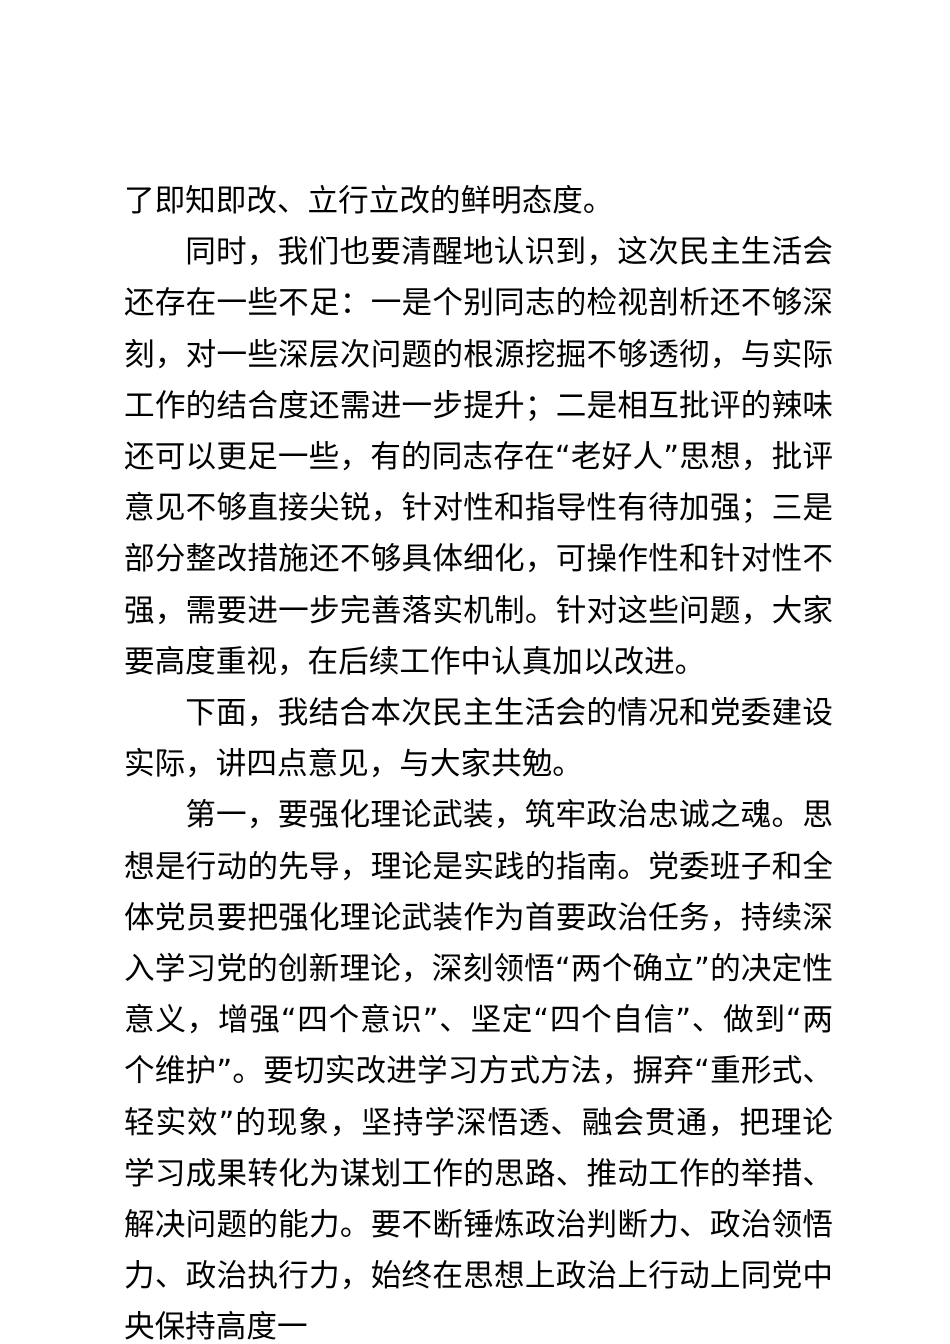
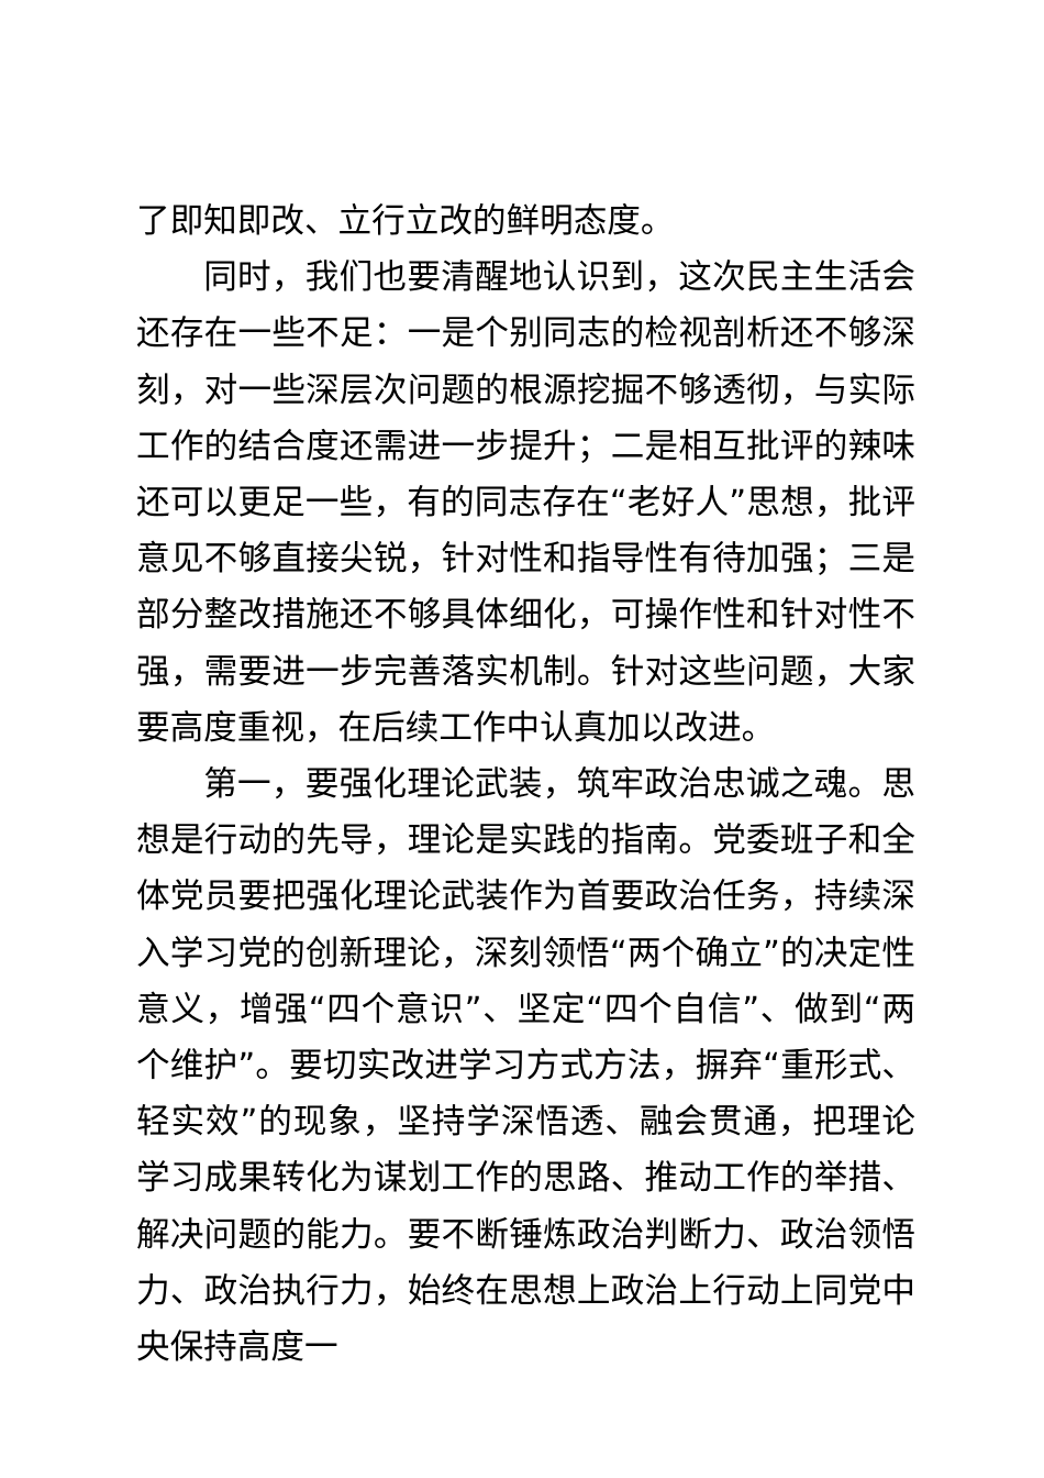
  了即知即改、立行立改的鲜明态度。
  同时，我们也要清醒地认识到，这次民主生活会还存在一些不足：一是个别同志的检视剖析还不够深刻，对一些深层次问题的根源挖掘不够透彻，与实际工作的结合度还需进一步提升；二是相互批评的辣味还可以更足一些，有的同志存在“老好人”思想，批评意见不够直接尖锐，针对性和指导性有待加强；三是部分整改措施还不够具体细化，可操作性和针对性不强，需要进一步完善落实机制。针对这些问题，大家要高度重视，在后续工作中认真加以改进。
- 下面，我结合本次民主生活会的情况和党委建设实际，讲四点意见，与大家共勉。
  第一，要强化理论武装，筑牢政治忠诚之魂。思想是行动的先导，理论是实践的指南。党委班子和全体党员要把强化理论武装作为首要政治任务，持续深入学习党的创新理论，深刻领悟“两个确立”的决定性意义，增强“四个意识”、坚定“四个自信”、做到“两个维护”。要切实改进学习方式方法，摒弃“重形式、轻实效”的现象，坚持学深悟透、融会贯通，把理论学习成果转化为谋划工作的思路、推动工作的举措、解决问题的能力。要不断锤炼政治判断力、政治领悟力、政治执行力，始终在思想上政治上行动上同党中央保持高度一
